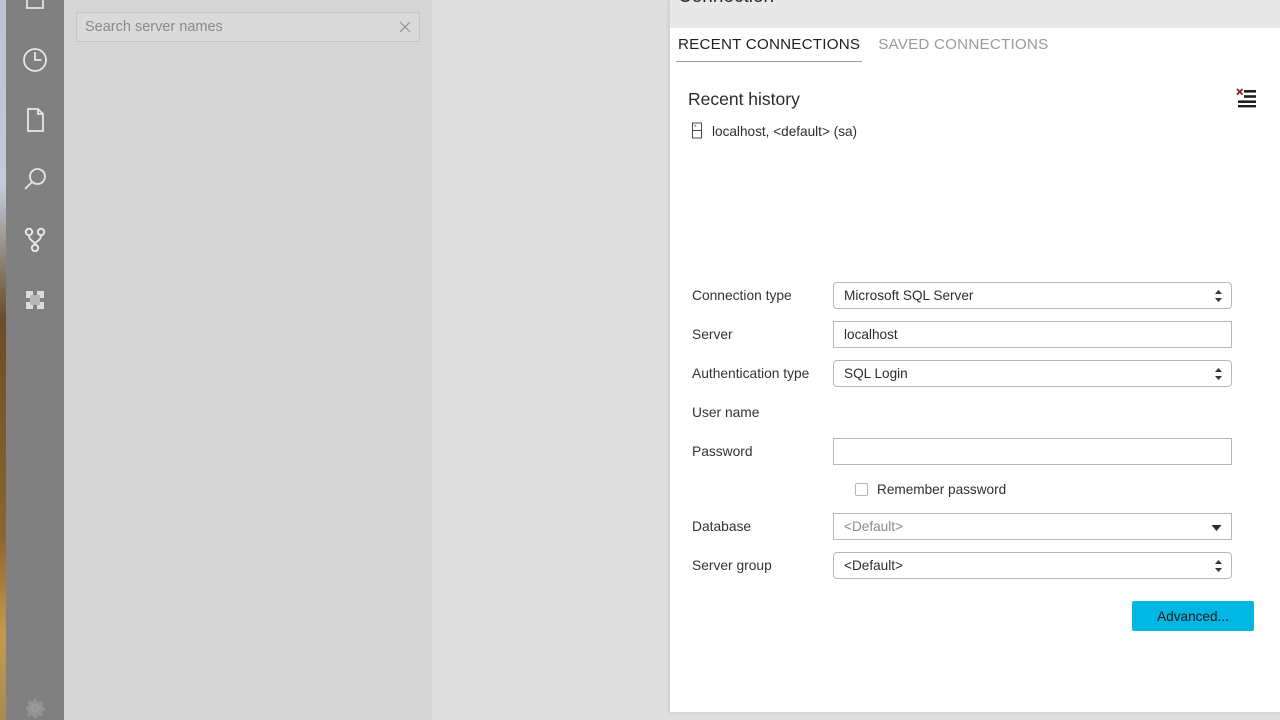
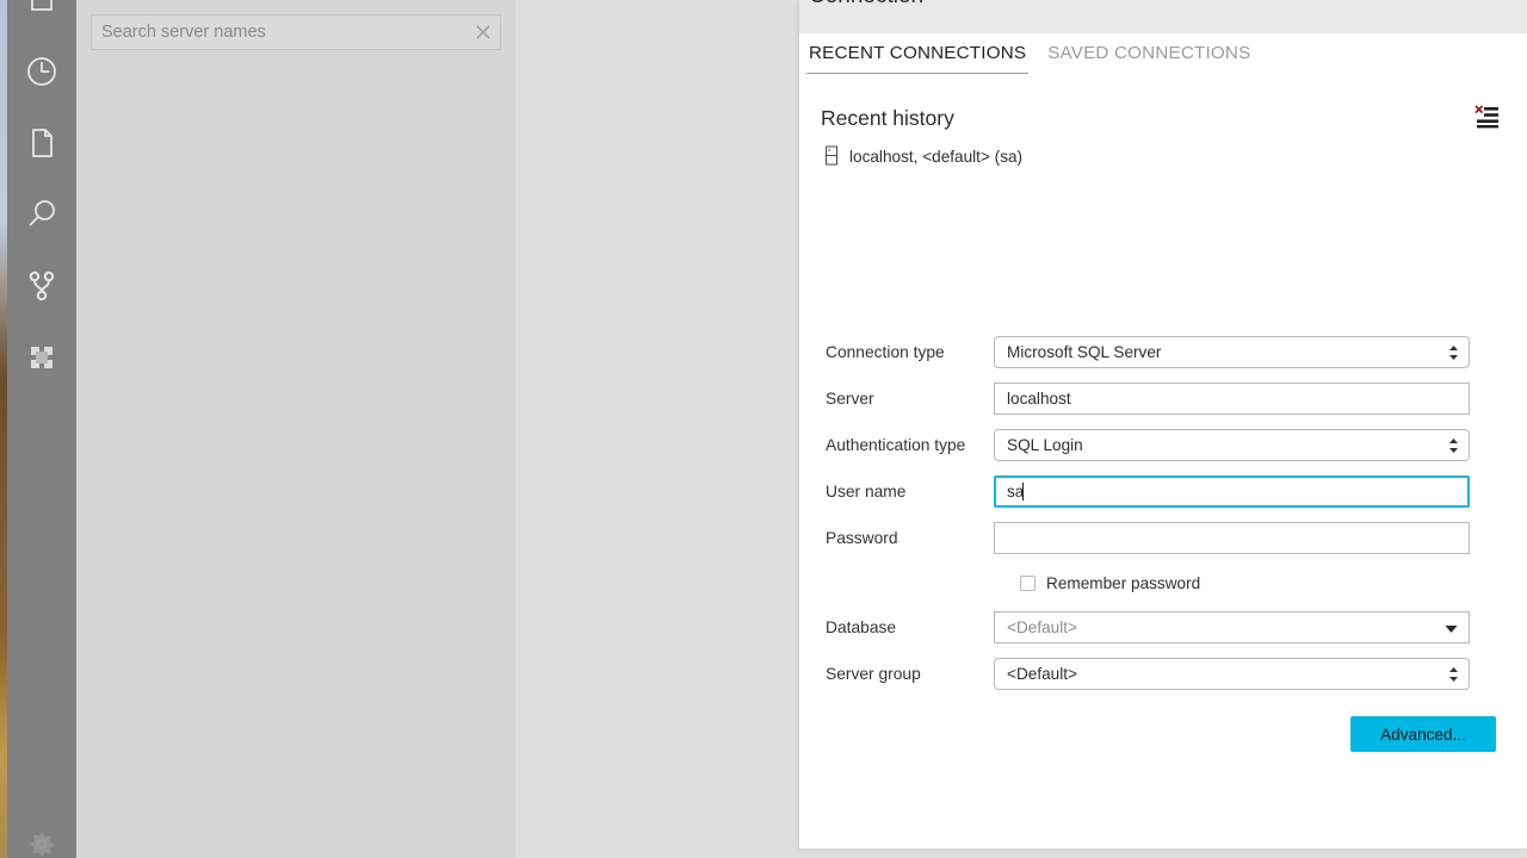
  Search server names
  RECENT CONNECTIONS
  SAVED CONNECTIONS
  Recent history
  localhost, <default> (sa)
  Connection type
  Microsoft SQL Server
  Server
  localhost
  Authentication type
  SQL Login
  User name
+ sa
  Password
  Remember password
  Database
  <Default>
  Server group
  <Default>
  Advanced...
